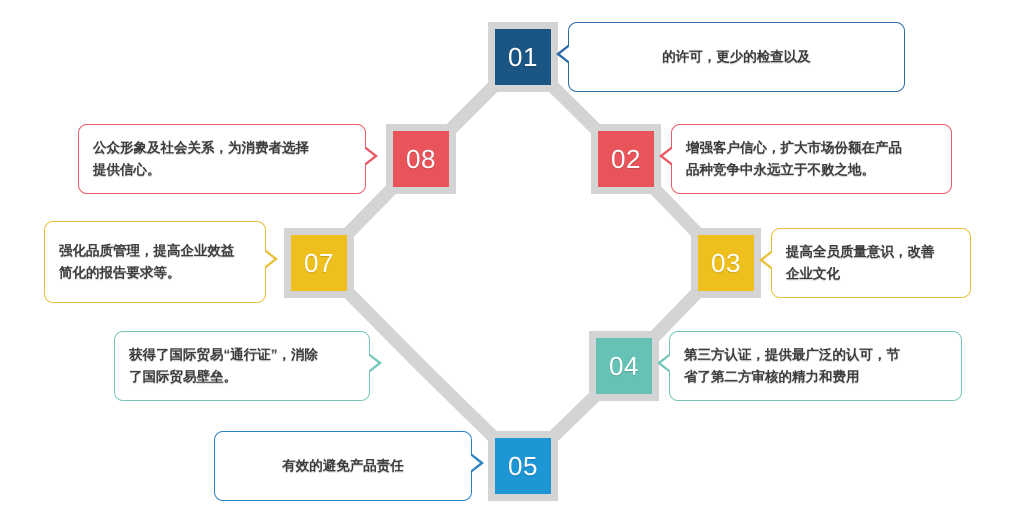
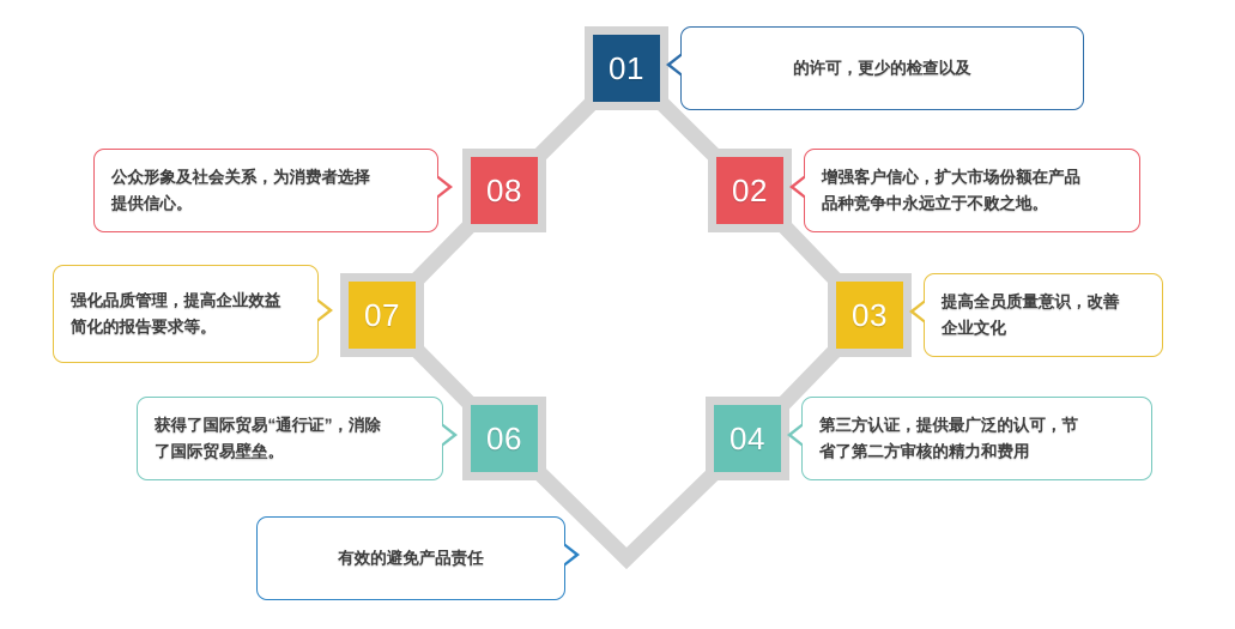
  01
  的许可，更少的检查以及
  02
  增强客户信心，扩大市场份额在产品
  品种竞争中永远立于不败之地。
  03
  提高全员质量意识，改善
  企业文化
  04
  第三方认证，提供最广泛的认可，节
  省了第二方审核的精力和费用
- 05
  有效的避免产品责任
+ 06
  获得了国际贸易“通行证”，消除
  了国际贸易壁垒。
  07
  强化品质管理，提高企业效益
  简化的报告要求等。
  08
  公众形象及社会关系，为消费者选择
  提供信心。
